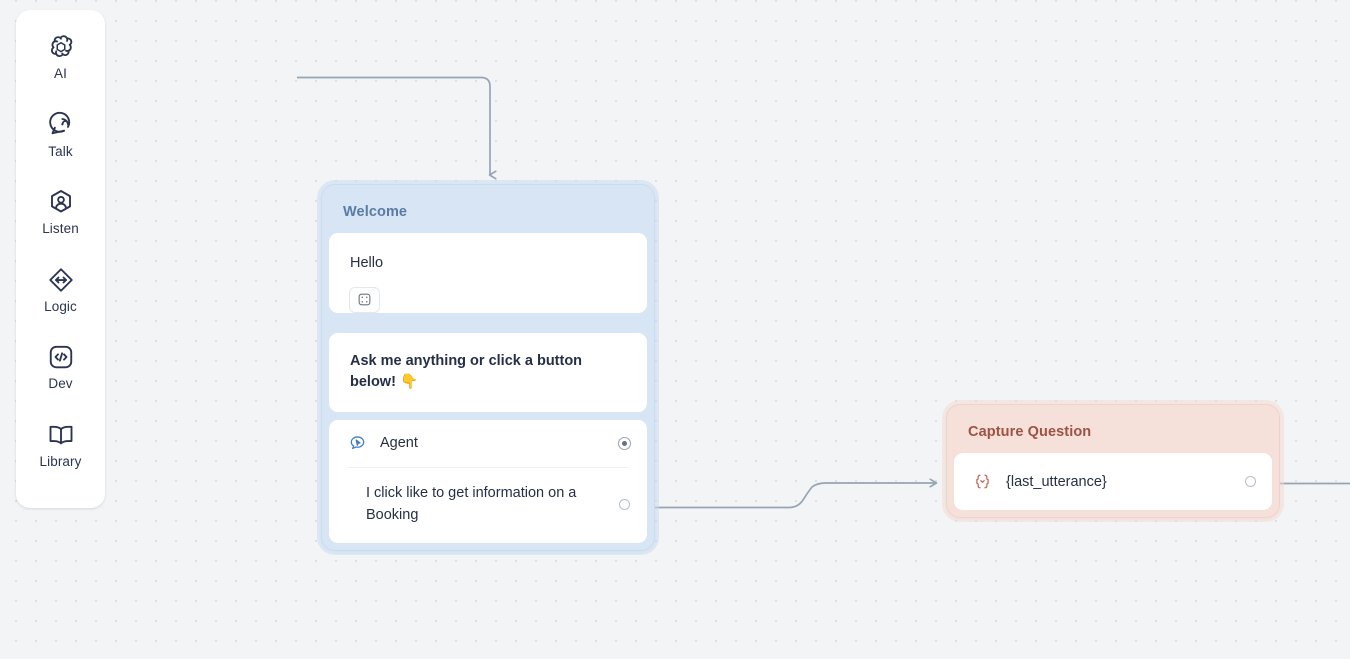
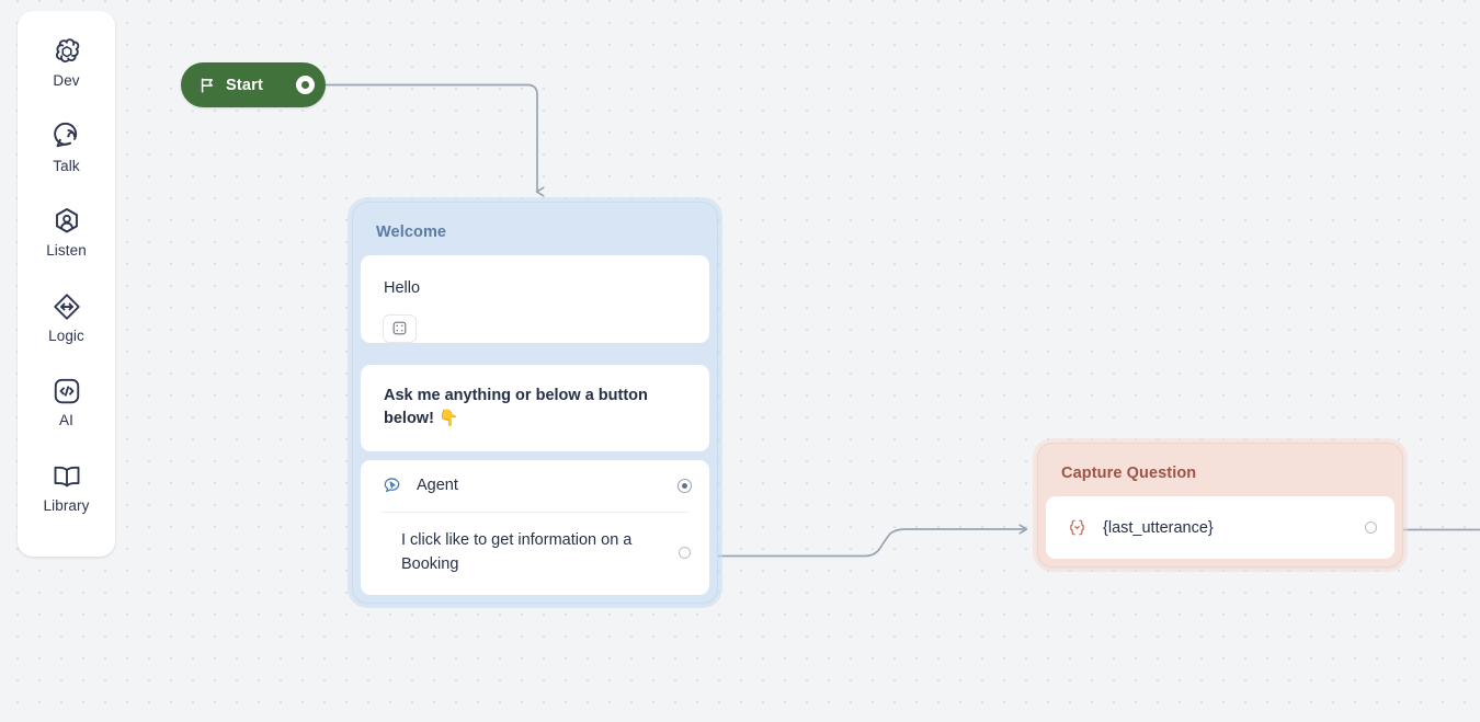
- AI
+ Dev
  Talk
  Listen
  Logic
- Dev
+ AI
  Library
+ Start
  Welcome
  Hello
- Ask me anything or click a button below! 👇
+ Ask me anything or below a button below! 👇
  Agent
  I click like to get information on a Booking
  Capture Question
  {last_utterance}
